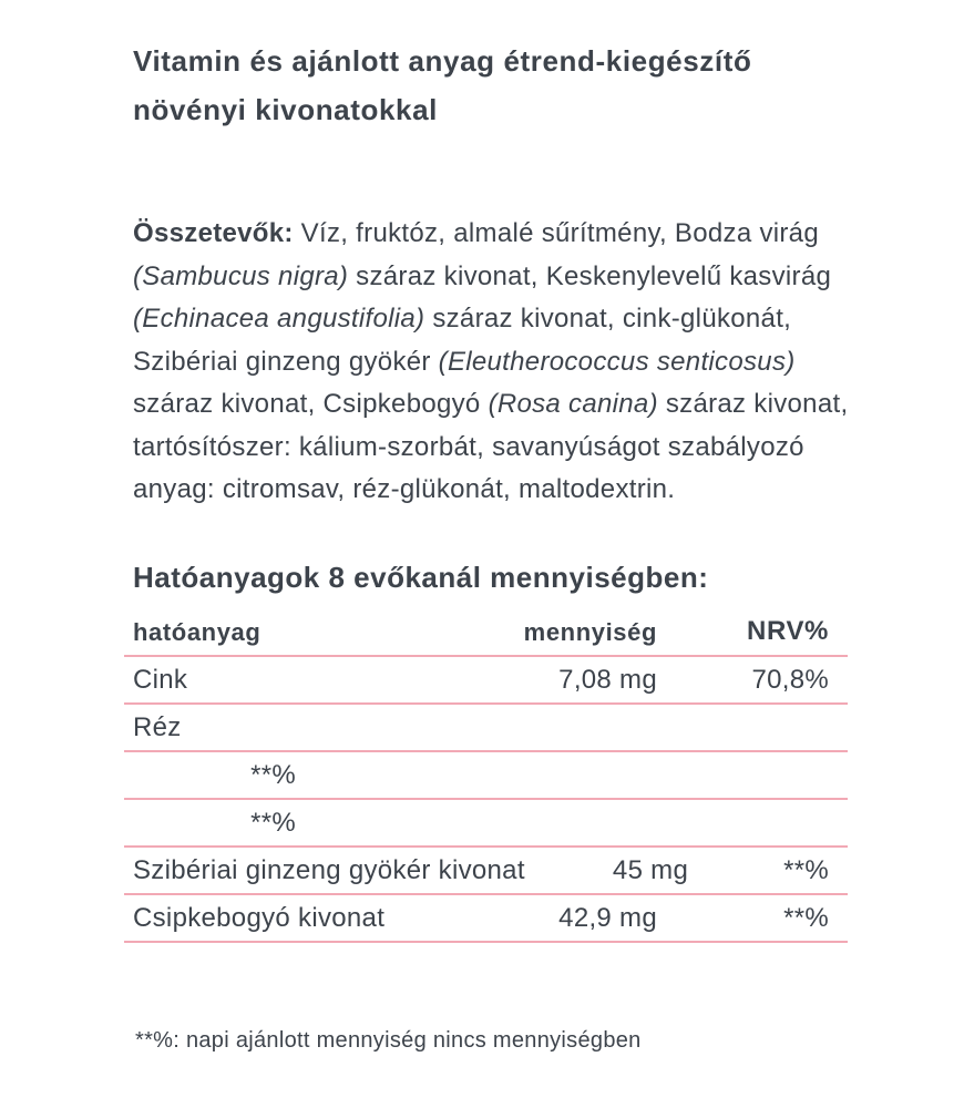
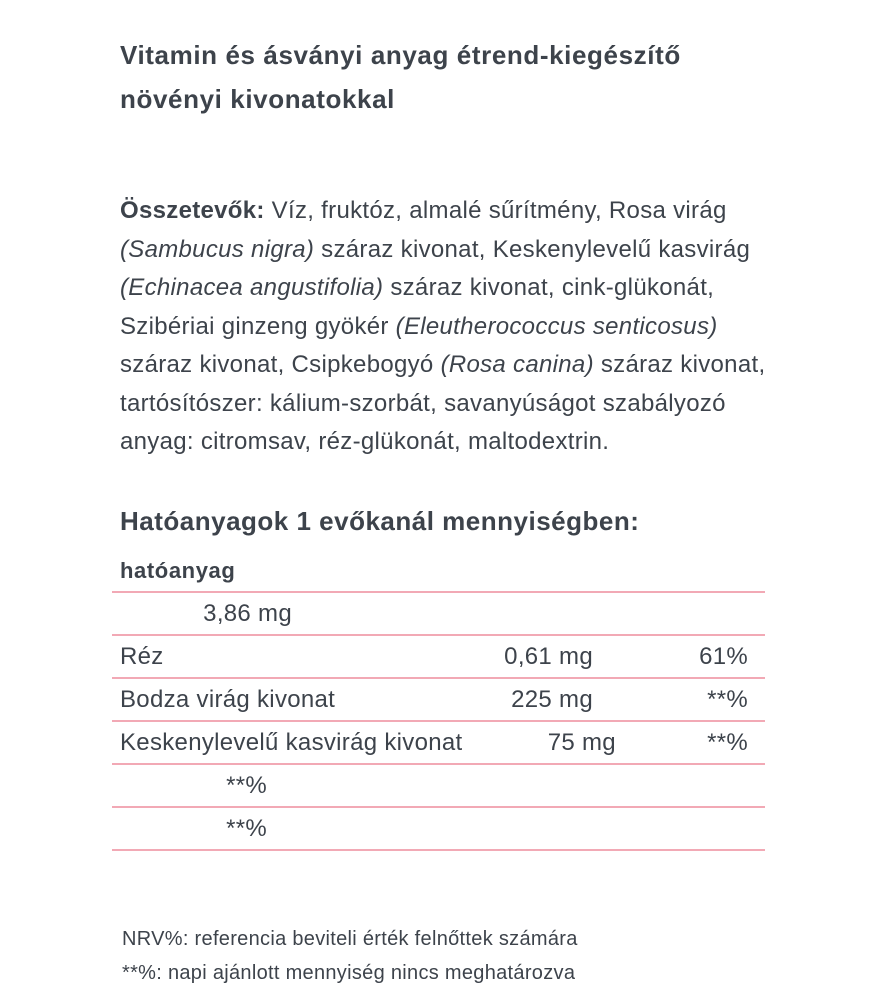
- Vitamin és ajánlott anyag étrend-kiegészítő növényi kivonatokkal
+ Vitamin és ásványi anyag étrend-kiegészítő növényi kivonatokkal
- Összetevők: Víz, fruktóz, almalé sűrítmény, Bodza virág (Sambucus nigra) száraz kivonat, Keskenylevelű kasvirág (Echinacea angustifolia) száraz kivonat, cink-glükonát, Szibériai ginzeng gyökér (Eleutherococcus senticosus) száraz kivonat, Csipkebogyó (Rosa canina) száraz kivonat, tartósítószer: kálium-szorbát, savanyúságot szabályozó anyag: citromsav, réz-glükonát, maltodextrin.
+ Összetevők: Víz, fruktóz, almalé sűrítmény, Rosa virág (Sambucus nigra) száraz kivonat, Keskenylevelű kasvirág (Echinacea angustifolia) száraz kivonat, cink-glükonát, Szibériai ginzeng gyökér (Eleutherococcus senticosus) száraz kivonat, Csipkebogyó (Rosa canina) száraz kivonat, tartósítószer: kálium-szorbát, savanyúságot szabályozó anyag: citromsav, réz-glükonát, maltodextrin.
- Hatóanyagok 8 evőkanál mennyiségben:
+ Hatóanyagok 1 evőkanál mennyiségben:
  hatóanyag
- mennyiség
- NRV%
- Cink
- 7,08 mg
+ 3,86 mg
- 70,8%
  Réz
+ 0,61 mg
+ 61%
+ Bodza virág kivonat
+ 225 mg
  **%
+ Keskenylevelű kasvirág kivonat
+ 75 mg
  **%
- Szibériai ginzeng gyökér kivonat
- 45 mg
  **%
- Csipkebogyó kivonat
- 42,9 mg
  **%
+ NRV%: referencia beviteli érték felnőttek számára
- **%: napi ajánlott mennyiség nincs mennyiségben
+ **%: napi ajánlott mennyiség nincs meghatározva
